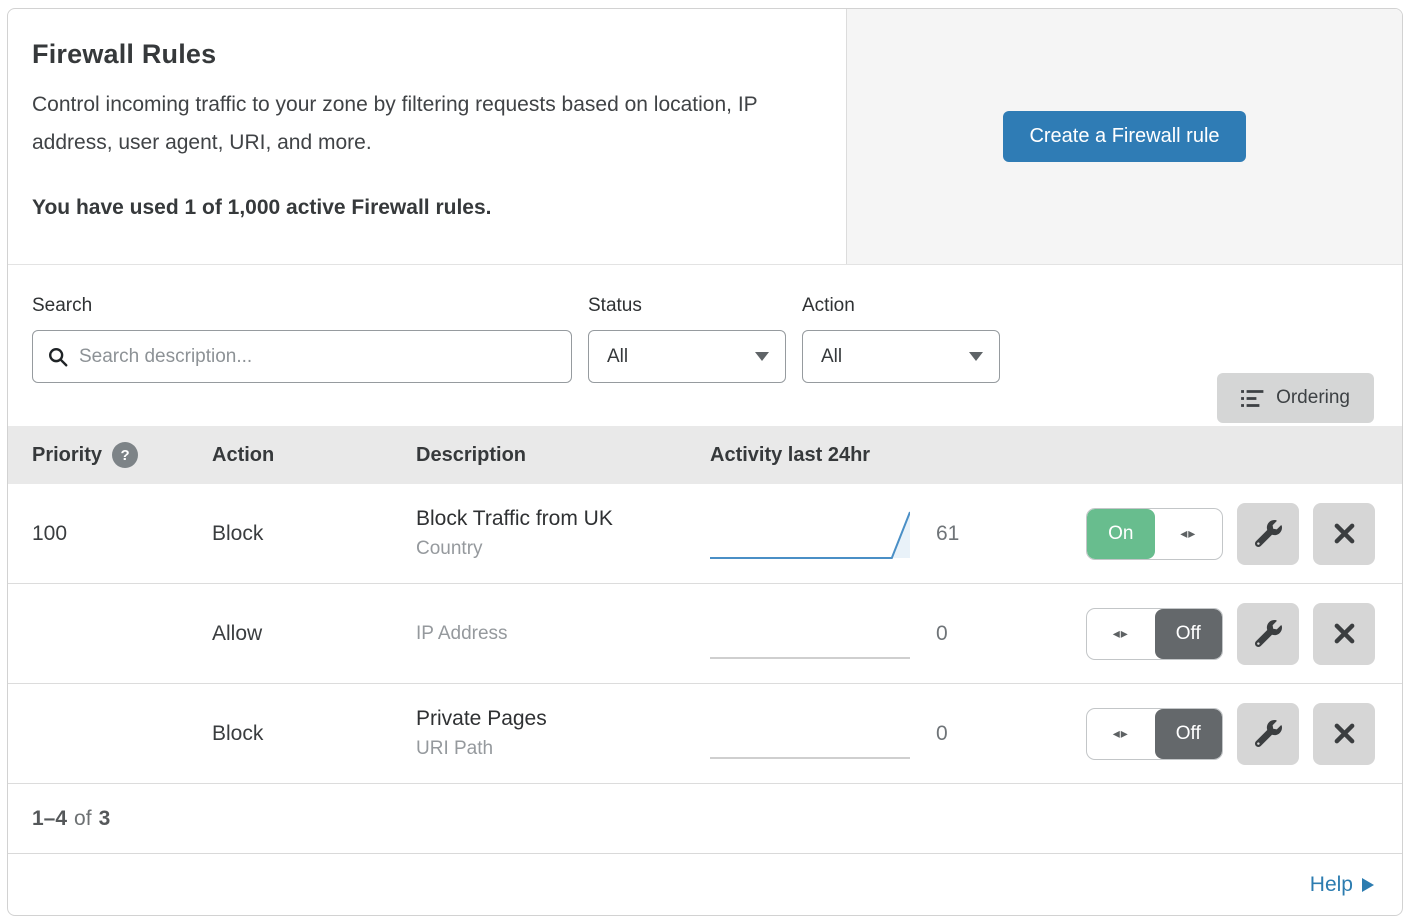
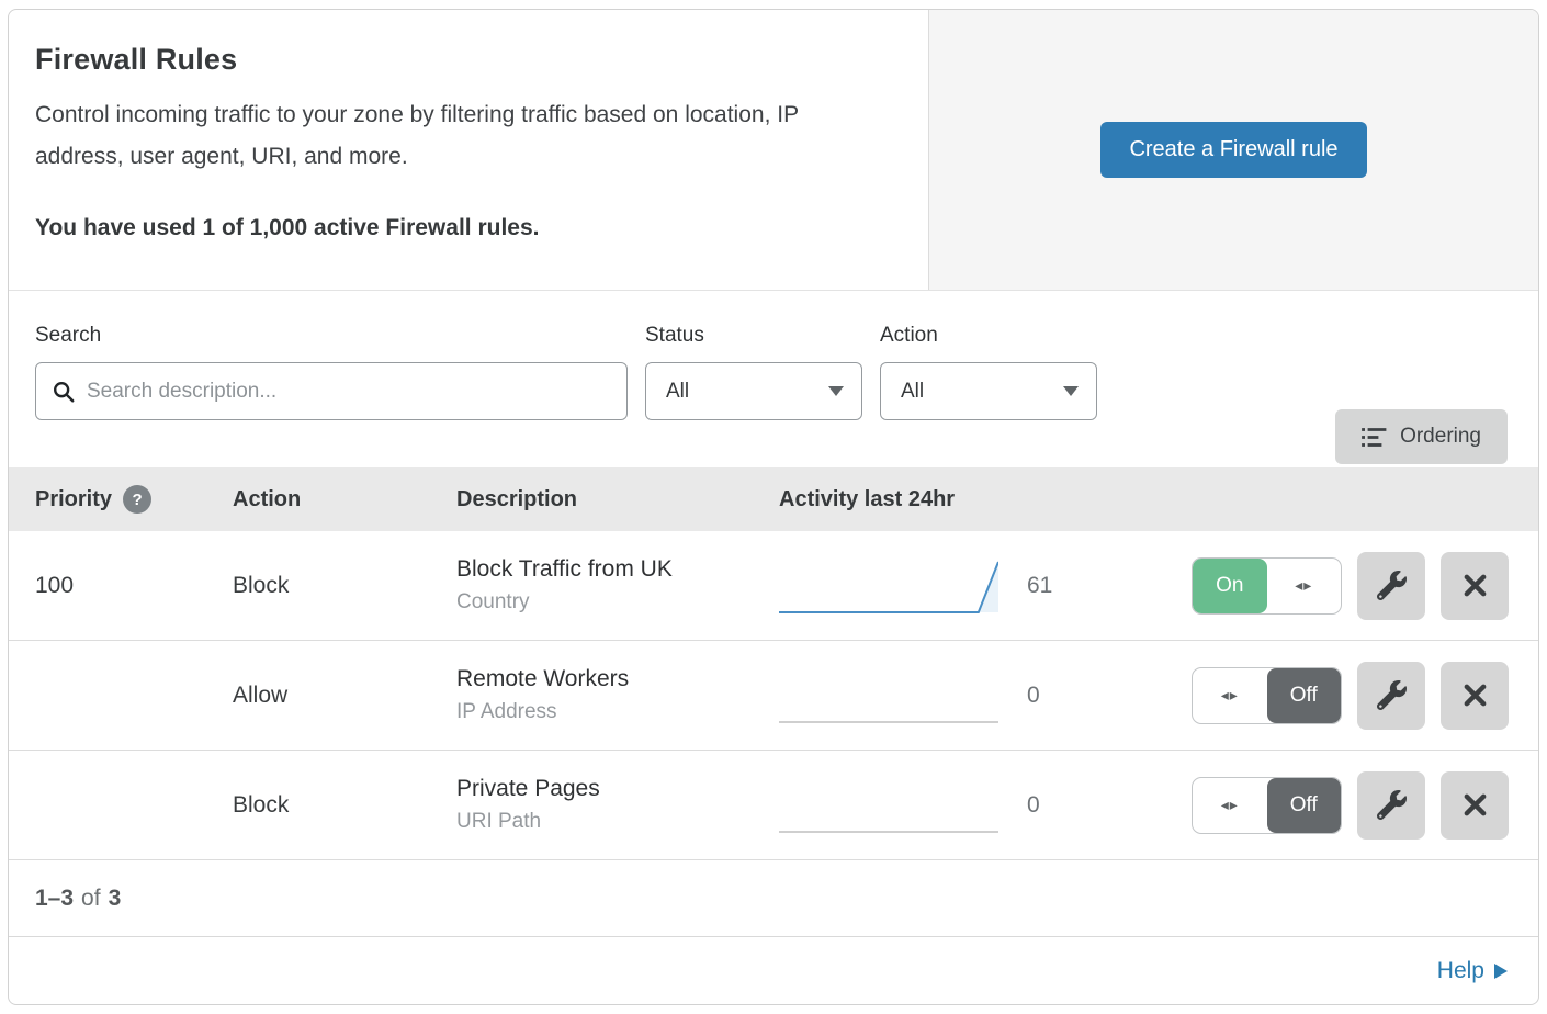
  Firewall Rules
- Control incoming traffic to your zone by filtering requests based on location, IP address, user agent, URI, and more.
+ Control incoming traffic to your zone by filtering traffic based on location, IP address, user agent, URI, and more.
  You have used 1 of 1,000 active Firewall rules.
  Create a Firewall rule
  Search
  Search description...
  Status
  All
  Action
  All
  Ordering
  Priority
  ?
  Action
  Description
  Activity last 24hr
  100
  Block
  Block Traffic from UK
  Country
  61
  On
  ◂▸
  Allow
+ Remote Workers
  IP Address
  0
  Off
  ◂▸
  Block
  Private Pages
  URI Path
  0
  Off
  ◂▸
- 1–4
+ 1–3
  of
  3
  Help
